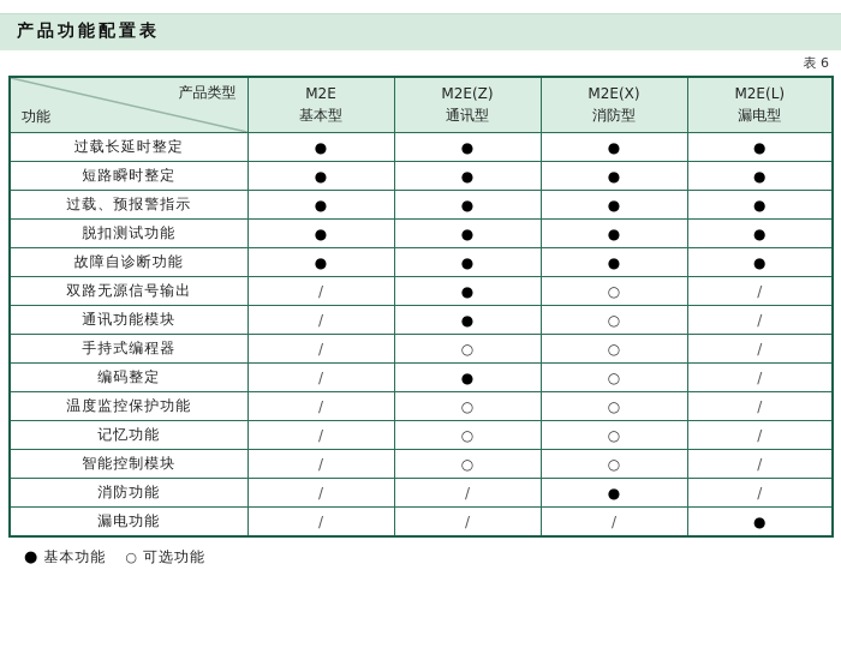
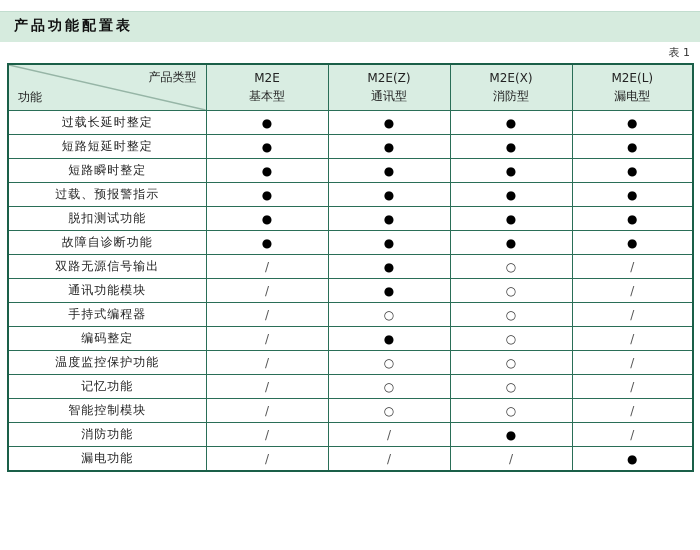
  产品功能配置表
- 表 6
+ 表 1
  产品类型 功能	M2E 基本型	M2E(Z) 通讯型	M2E(X) 消防型	M2E(L) 漏电型
  过载长延时整定	●	●	●	●
+ 短路短延时整定	●	●	●	●
  短路瞬时整定	●	●	●	●
  过载、预报警指示	●	●	●	●
  脱扣测试功能	●	●	●	●
  故障自诊断功能	●	●	●	●
  双路无源信号输出	/	●	○	/
  通讯功能模块	/	●	○	/
  手持式编程器	/	○	○	/
  编码整定	/	●	○	/
  温度监控保护功能	/	○	○	/
  记忆功能	/	○	○	/
  智能控制模块	/	○	○	/
  消防功能	/	/	●	/
  漏电功能	/	/	/	●
- ●
- 基本功能
- ○
- 可选功能
